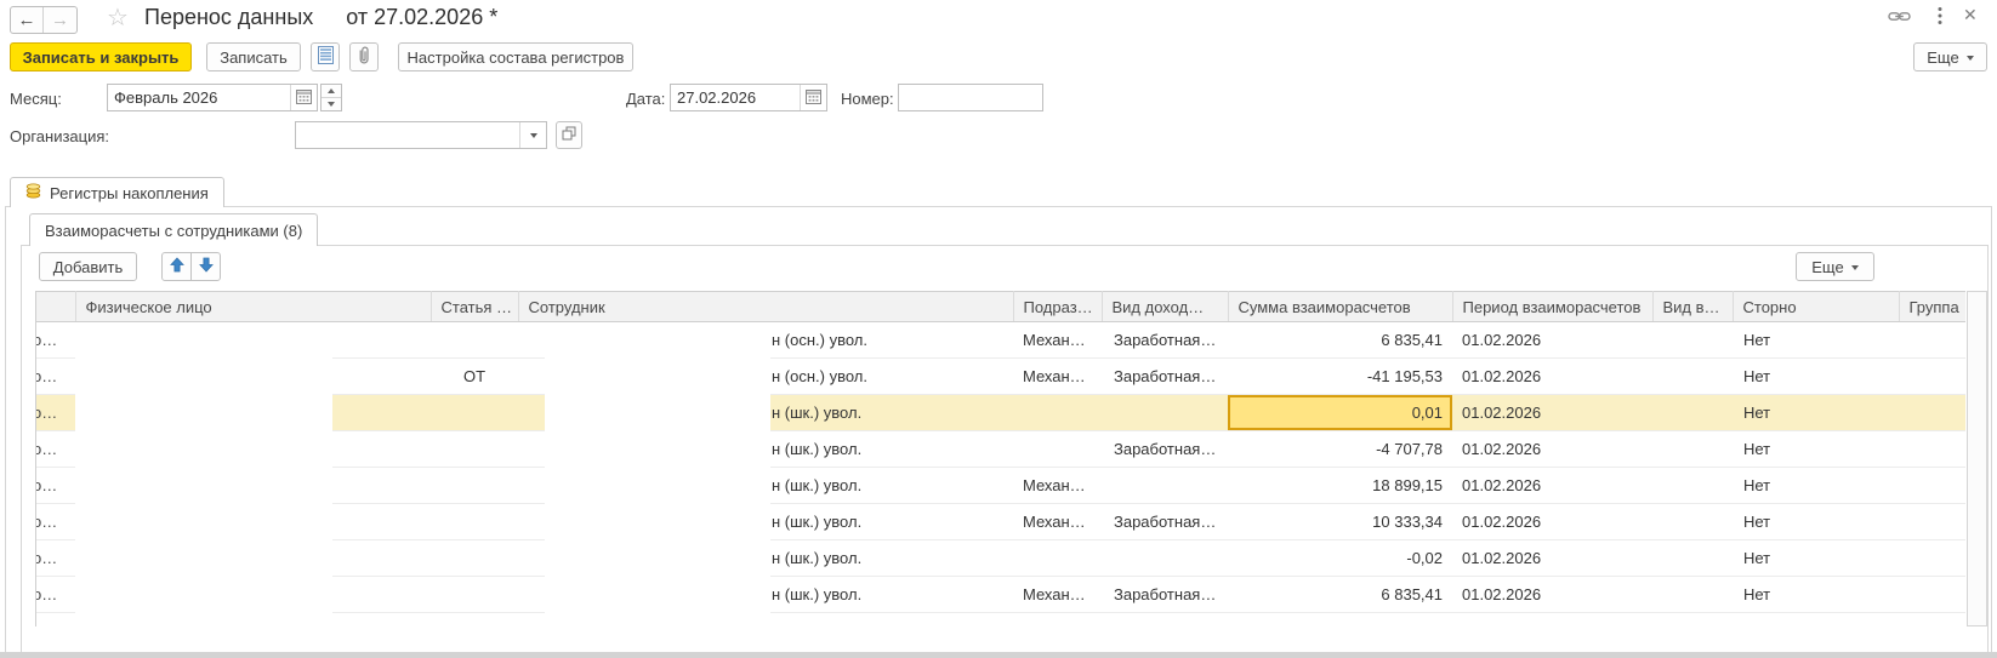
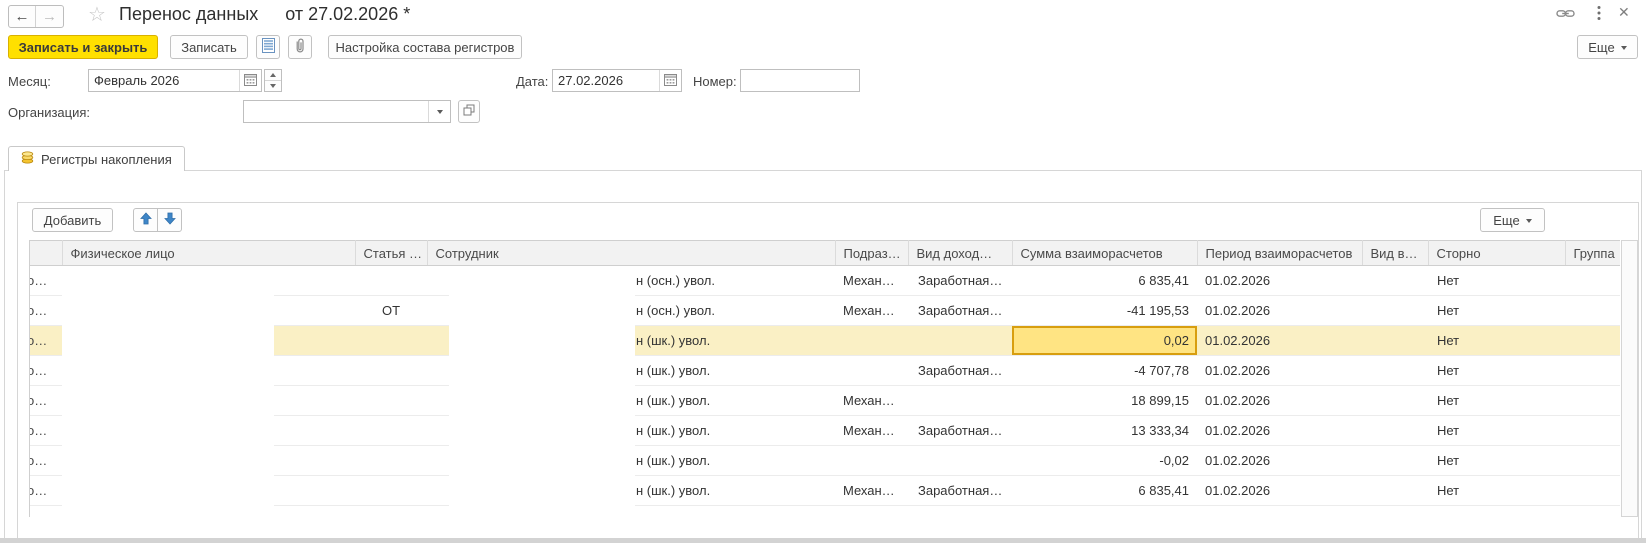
  ←
  →
  ☆
  Перенос данных
  от 27.02.2026 *
  ✕
  Записать и закрыть
  Записать
  Настройка состава регистров
  Еще
  Месяц:
  Февраль 2026
  Дата:
  27.02.2026
  Номер:
  Организация:
  Регистры накопления
- Взаиморасчеты с сотрудниками (8)
  Добавить
  Еще
  	Физическое лицо	Статья …	Сотрудник	Подраз…	Вид доход…	Сумма взаиморасчетов	Период взаиморасчетов	Вид в…	Сторно	Группа
  о…			н (осн.) увол.	Механ…	Заработная…	6 835,41	01.02.2026		Нет
  о…		ОТ	н (осн.) увол.	Механ…	Заработная…	-41 195,53	01.02.2026		Нет
- о…			н (шк.) увол.			0,01	01.02.2026		Нет
+ о…			н (шк.) увол.			0,02	01.02.2026		Нет
  о…			н (шк.) увол.		Заработная…	-4 707,78	01.02.2026		Нет
  о…			н (шк.) увол.	Механ…		18 899,15	01.02.2026		Нет
- о…			н (шк.) увол.	Механ…	Заработная…	10 333,34	01.02.2026		Нет
+ о…			н (шк.) увол.	Механ…	Заработная…	13 333,34	01.02.2026		Нет
  о…			н (шк.) увол.			-0,02	01.02.2026		Нет
  о…			н (шк.) увол.	Механ…	Заработная…	6 835,41	01.02.2026		Нет
